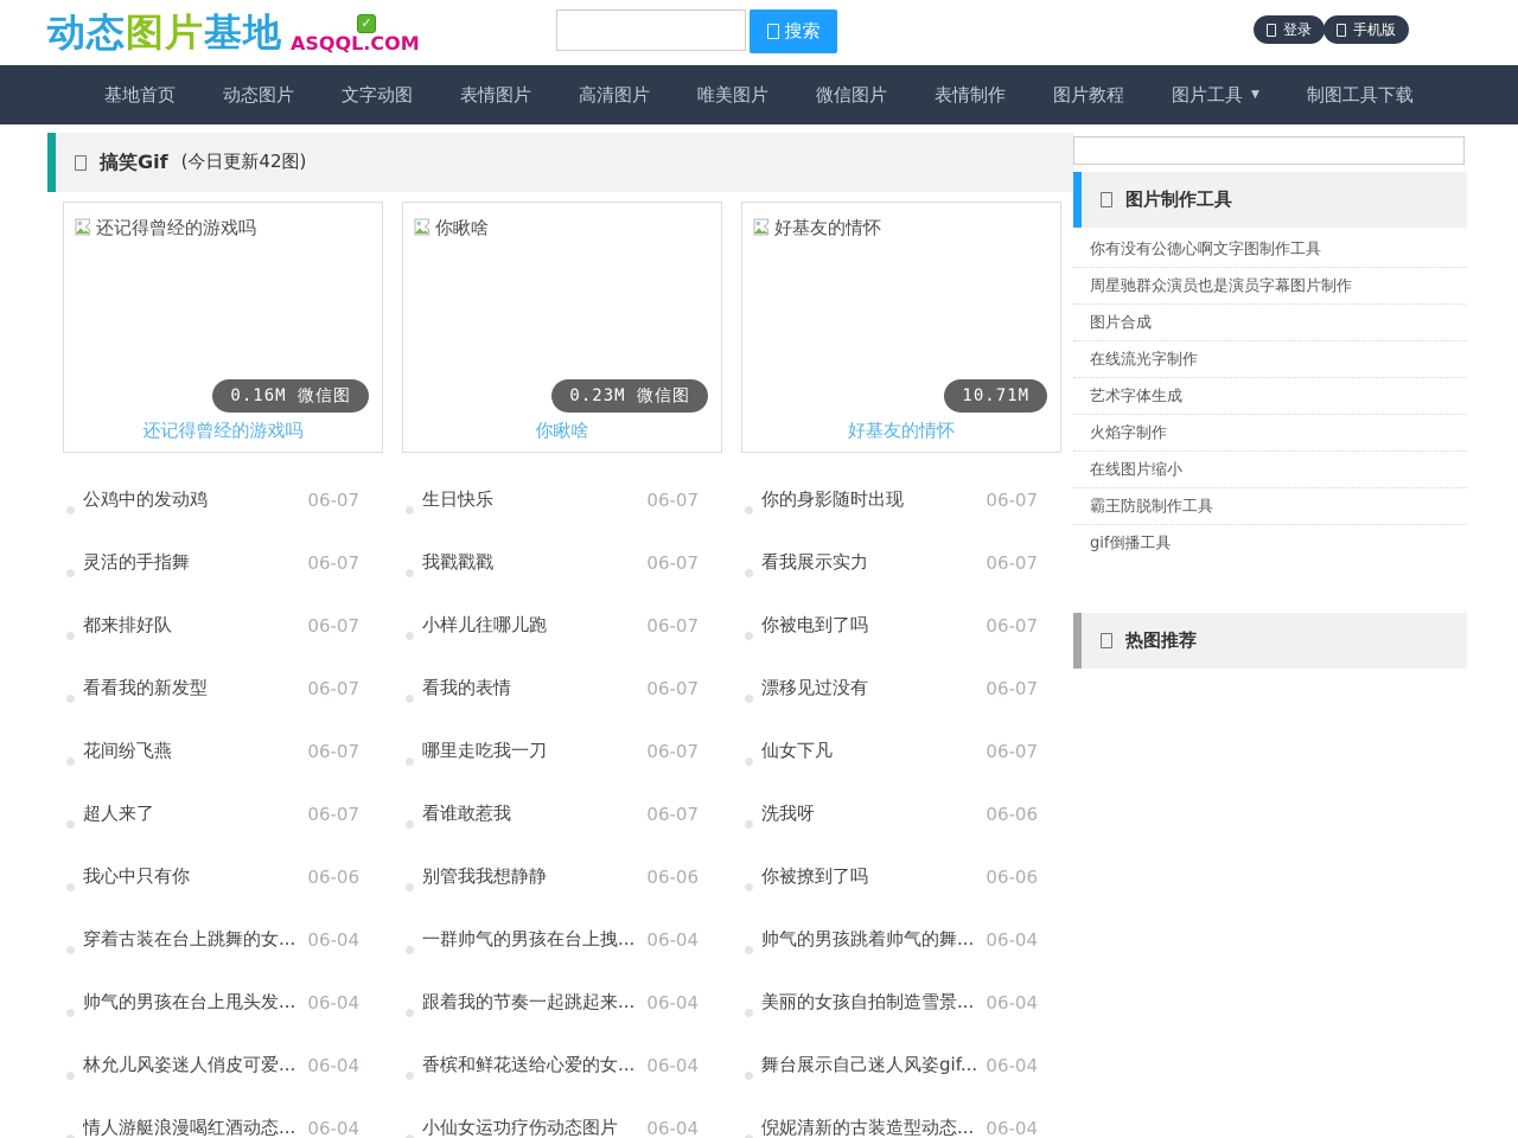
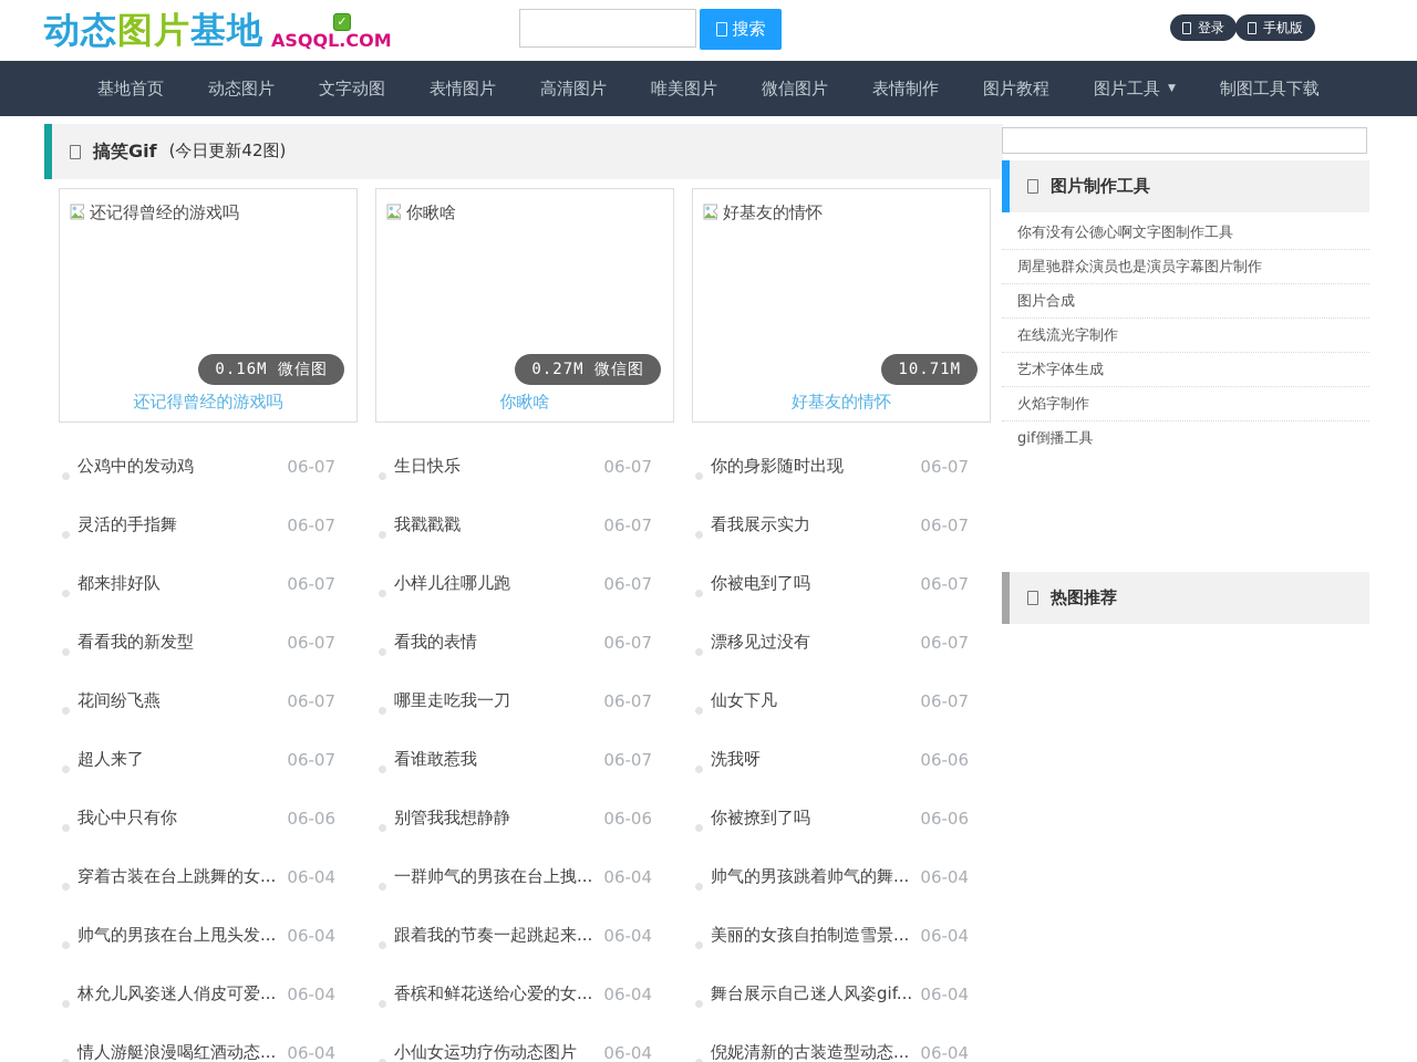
  动态图片基地
  ASQQL.COM
  ✓
  搜索
  登录
  手机版
  基地首页
  动态图片
  文字动图
  表情图片
  高清图片
  唯美图片
  微信图片
  表情制作
  图片教程
  图片工具
  ▼
  制图工具下载
  搞笑Gif
  (今日更新42图)
  还记得曾经的游戏吗
  0.16M 微信图
  还记得曾经的游戏吗
  你瞅啥
- 0.23M 微信图
+ 0.27M 微信图
  你瞅啥
  好基友的情怀
  10.71M
  好基友的情怀
  公鸡中的发动鸡
  06-07
  灵活的手指舞
  06-07
  都来排好队
  06-07
  看看我的新发型
  06-07
  花间纷飞燕
  06-07
  超人来了
  06-07
  我心中只有你
  06-06
  穿着古装在台上跳舞的女...
  06-04
  帅气的男孩在台上甩头发...
  06-04
  林允儿风姿迷人俏皮可爱...
  06-04
  情人游艇浪漫喝红酒动态...
  06-04
  生日快乐
  06-07
  我戳戳戳
  06-07
  小样儿往哪儿跑
  06-07
  看我的表情
  06-07
  哪里走吃我一刀
  06-07
  看谁敢惹我
  06-07
  别管我我想静静
  06-06
  一群帅气的男孩在台上拽...
  06-04
  跟着我的节奏一起跳起来...
  06-04
  香槟和鲜花送给心爱的女...
  06-04
  小仙女运功疗伤动态图片
  06-04
  你的身影随时出现
  06-07
  看我展示实力
  06-07
  你被电到了吗
  06-07
  漂移见过没有
  06-07
  仙女下凡
  06-07
  洗我呀
  06-06
  你被撩到了吗
  06-06
  帅气的男孩跳着帅气的舞...
  06-04
  美丽的女孩自拍制造雪景...
  06-04
  舞台展示自己迷人风姿gif...
  06-04
  倪妮清新的古装造型动态...
  06-04
  图片制作工具
  你有没有公德心啊文字图制作工具
  周星驰群众演员也是演员字幕图片制作
  图片合成
  在线流光字制作
  艺术字体生成
  火焰字制作
- 在线图片缩小
- 霸王防脱制作工具
  gif倒播工具
  热图推荐
